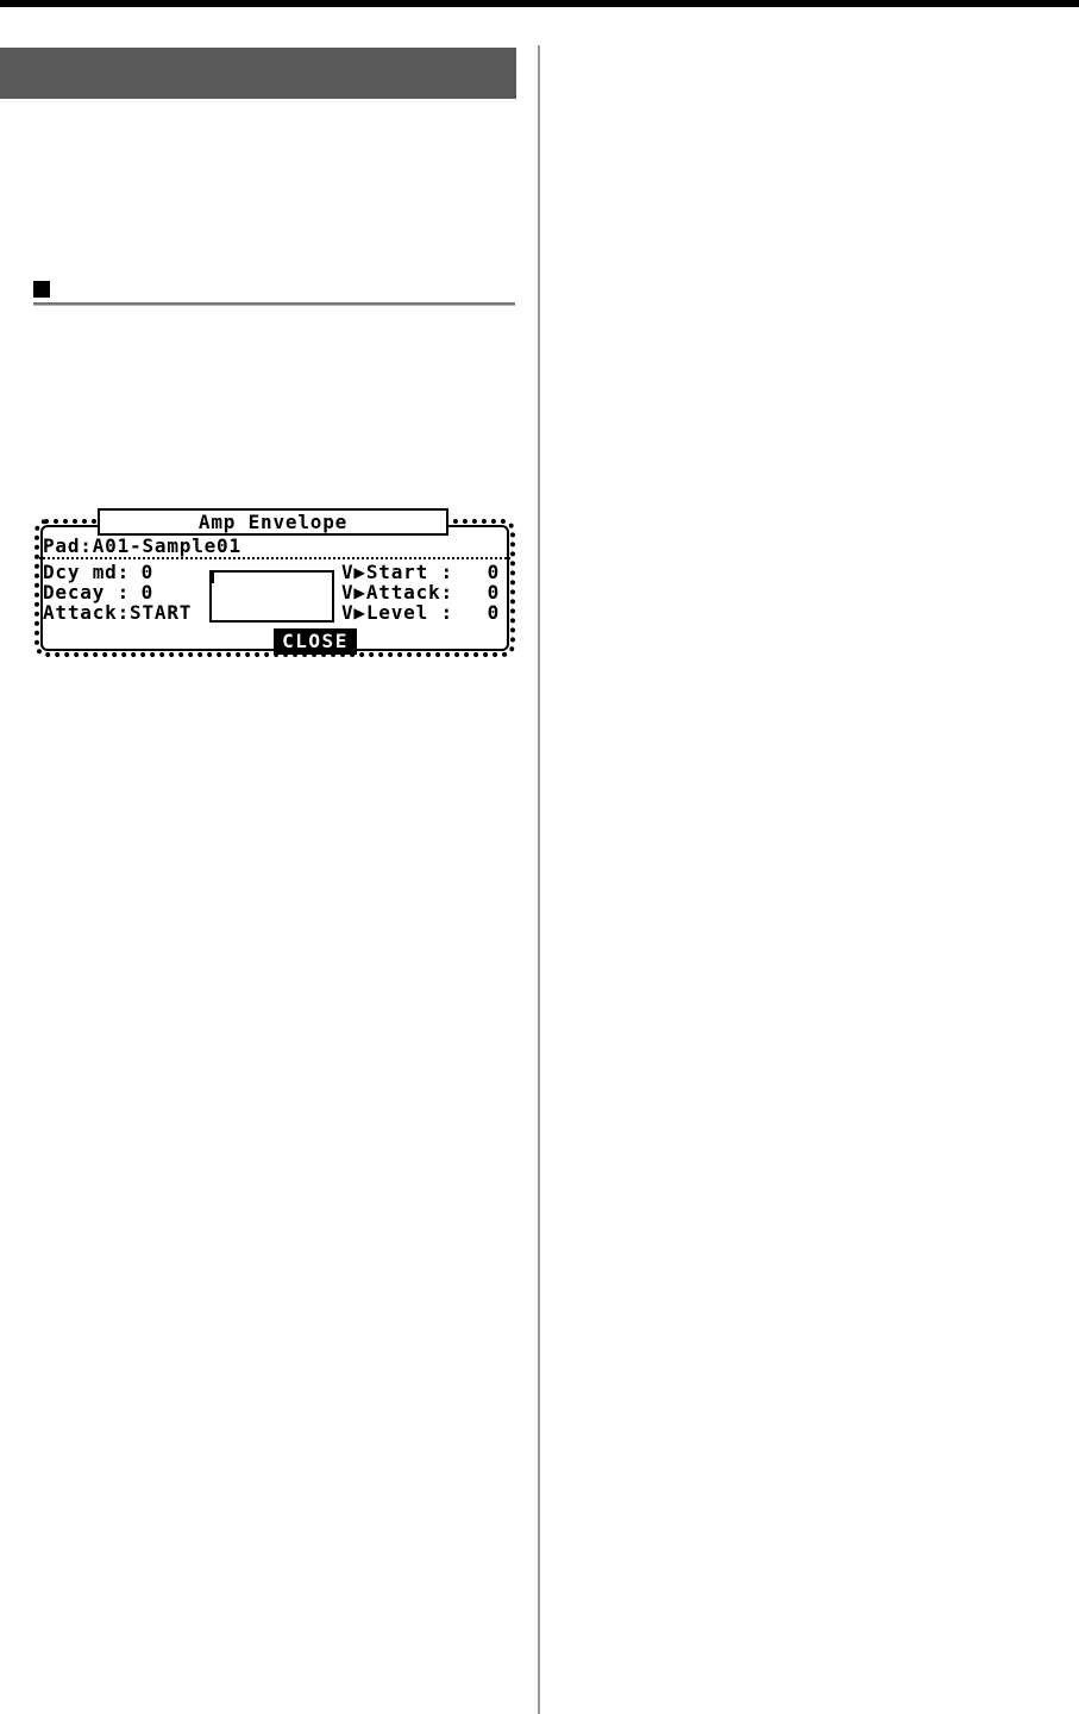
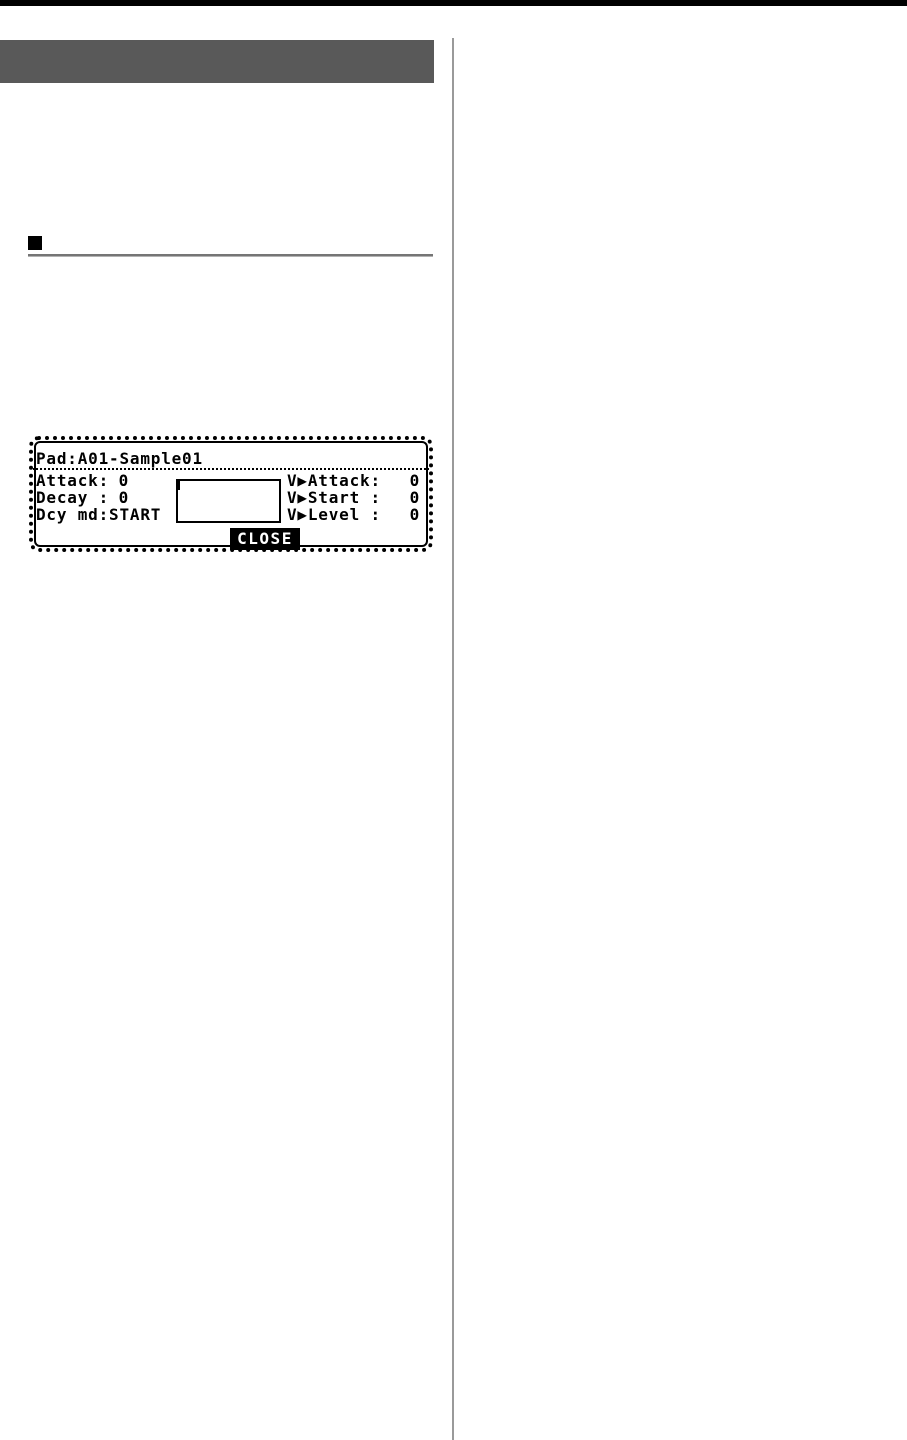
- Amp Envelope
  Pad:A01-Sample01
- Dcy md: 0
+ Attack: 0
  Decay : 0
- Attack:START
+ Dcy md:START
- V▶Start :
+ V▶Attack:
  0
- V▶Attack:
+ V▶Start :
  0
  V▶Level :
  0
  CLOSE
